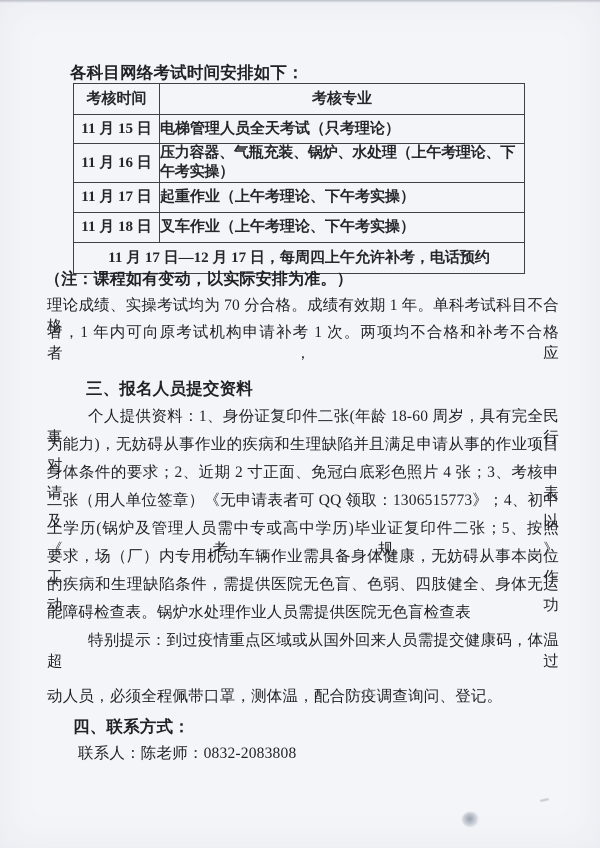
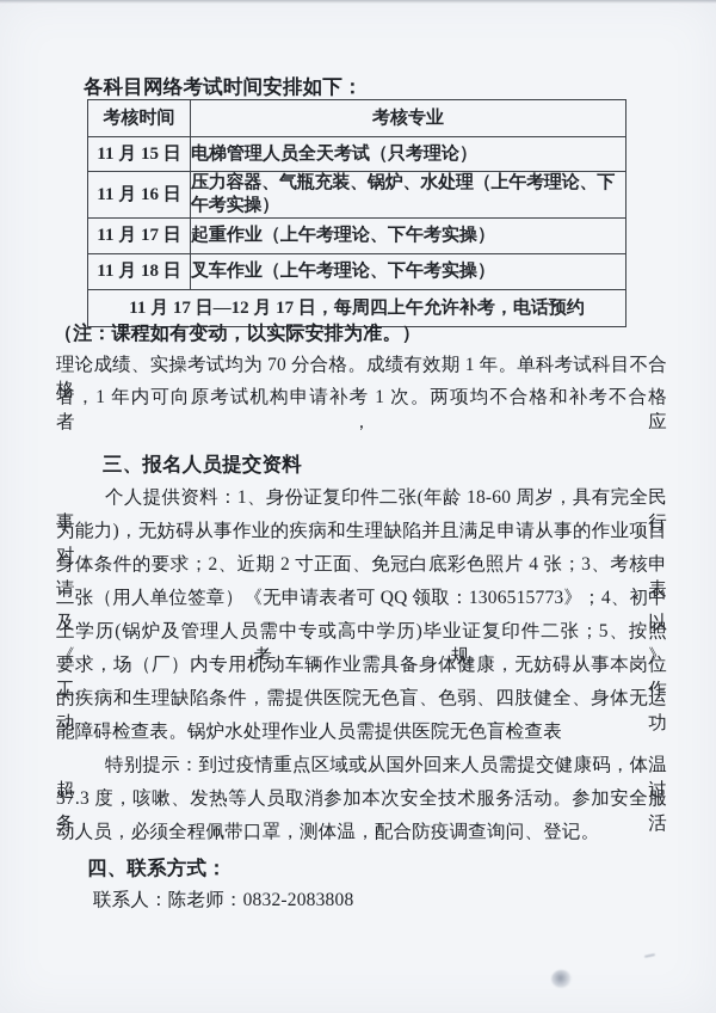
  各科目网络考试时间安排如下：
  考核时间	考核专业
  11 月 15 日	电梯管理人员全天考试（只考理论）
  11 月 16 日	压力容器、气瓶充装、锅炉、水处理（上午考理论、下午考实操）
  11 月 17 日	起重作业（上午考理论、下午考实操）
  11 月 18 日	叉车作业（上午考理论、下午考实操）
  11 月 17 日—12 月 17 日，每周四上午允许补考，电话预约
  （注：课程如有变动，以实际安排为准。）
  理论成绩、实操考试均为 70 分合格。成绩有效期 1 年。单科考试科目不合格
  者，1 年内可向原考试机构申请补考 1 次。两项均不合格和补考不合格者，应
  三、报名人员提交资料
  个人提供资料：1、身份证复印件二张(年龄 18-60 周岁，具有完全民事行
  为能力)，无妨碍从事作业的疾病和生理缺陷并且满足申请从事的作业项目对
  身体条件的要求；2、近期 2 寸正面、免冠白底彩色照片 4 张；3、考核申请表
  二张（用人单位签章）《无申请表者可 QQ 领取：1306515773》；4、初中及以
  上学历(锅炉及管理人员需中专或高中学历)毕业证复印件二张；5、按照《考规》
  要求，场（厂）内专用机动车辆作业需具备身体健康，无妨碍从事本岗位工作
  的疾病和生理缺陷条件，需提供医院无色盲、色弱、四肢健全、身体无运动功
  能障碍检查表。锅炉水处理作业人员需提供医院无色盲检查表
  特别提示：到过疫情重点区域或从国外回来人员需提交健康码，体温超过
+ 37.3 度，咳嗽、发热等人员取消参加本次安全技术服务活动。参加安全服务活
  动人员，必须全程佩带口罩，测体温，配合防疫调查询问、登记。
  四、联系方式：
  联系人：陈老师：0832-2083808
